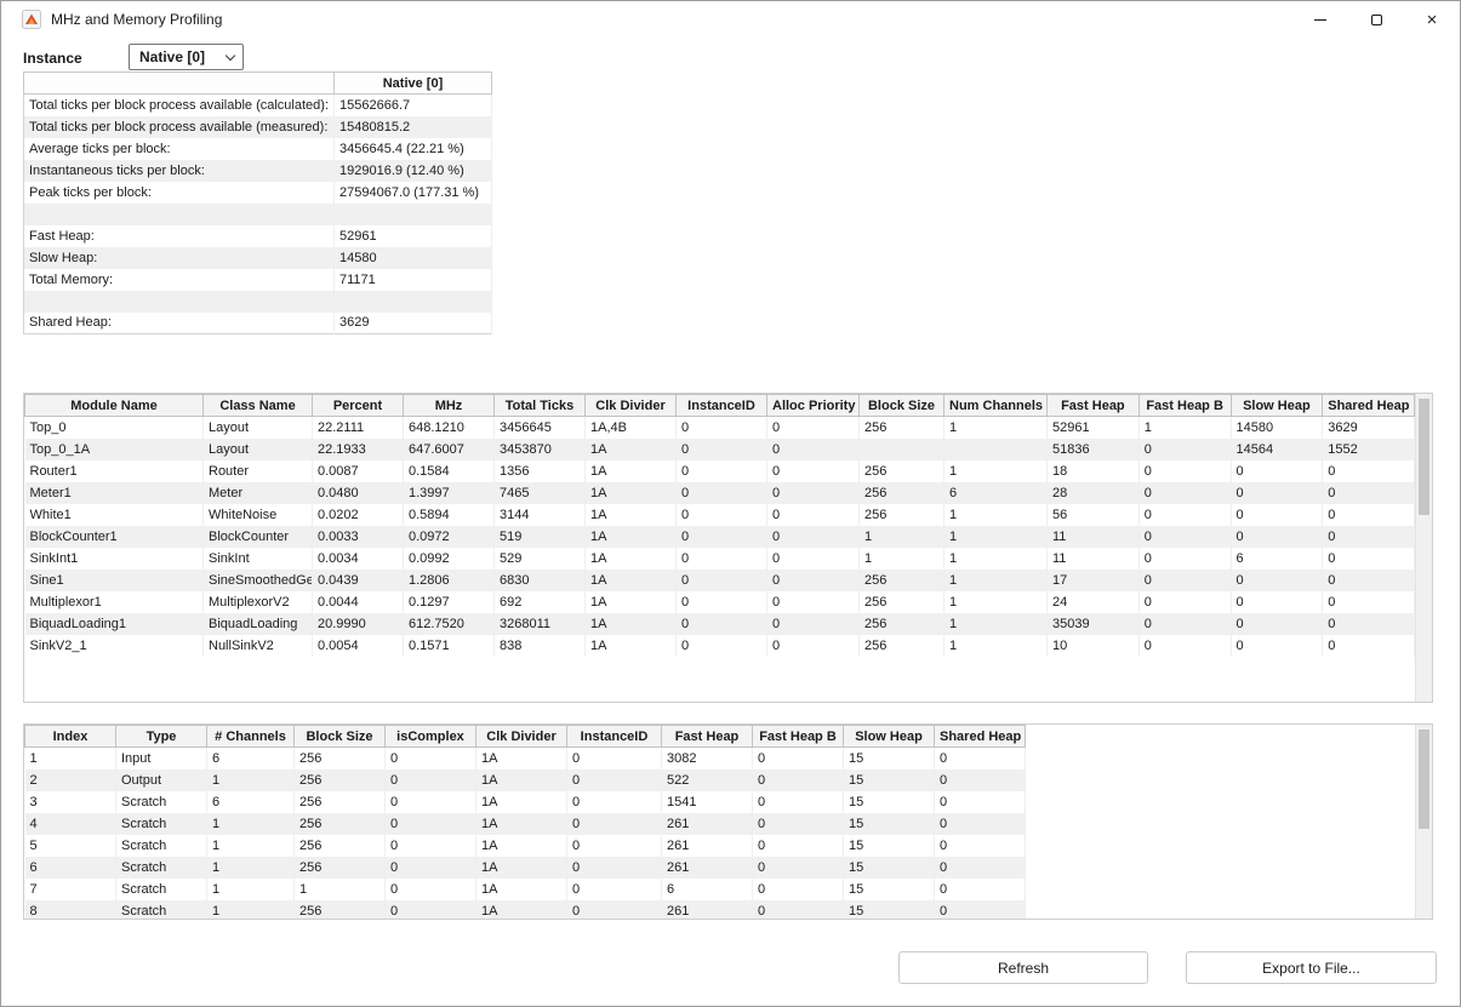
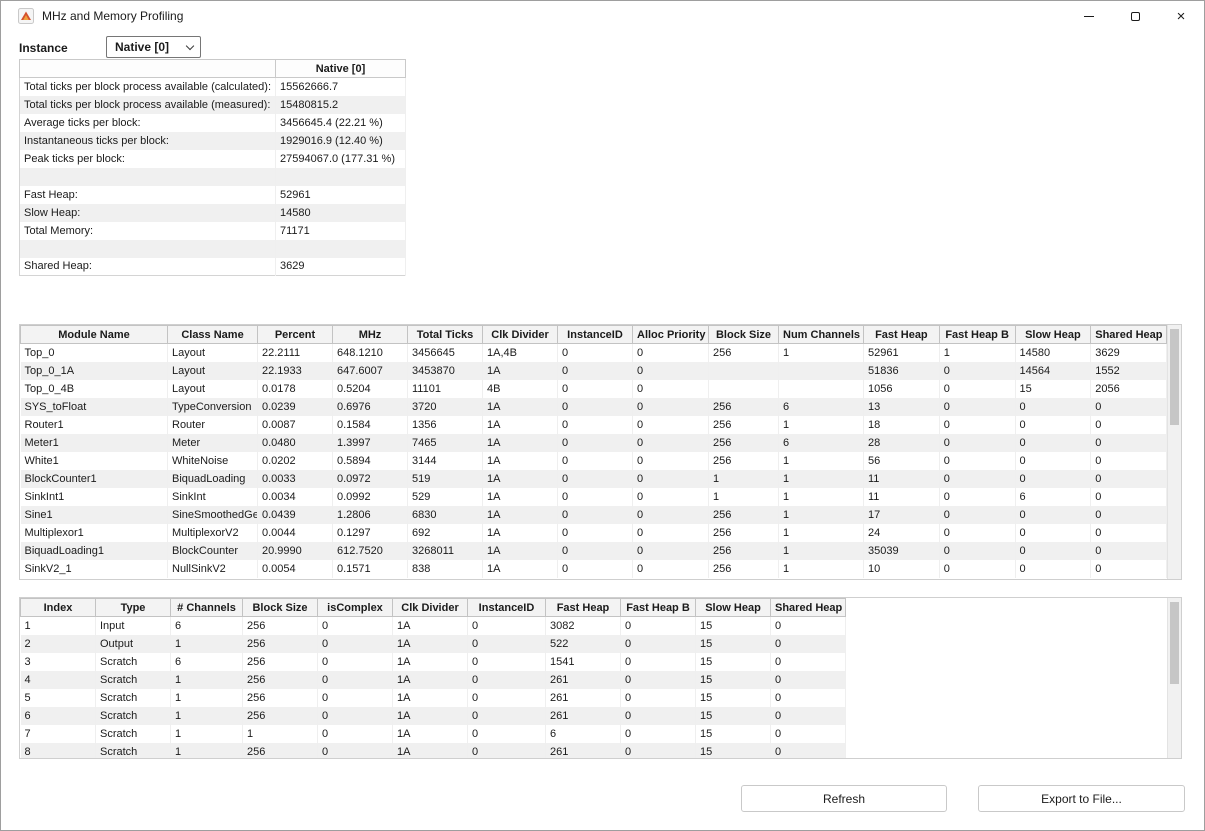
  MHz and Memory Profiling
  ×
  Instance
  Native [0]
  	Native [0]
  Total ticks per block process available (calculated):	15562666.7
  Total ticks per block process available (measured):	15480815.2
  Average ticks per block:	3456645.4 (22.21 %)
  Instantaneous ticks per block:	1929016.9 (12.40 %)
  Peak ticks per block:	27594067.0 (177.31 %)
  Fast Heap:	52961
  Slow Heap:	14580
  Total Memory:	71171
  Shared Heap:	3629
  Module Name	Class Name	Percent	MHz	Total Ticks	Clk Divider	InstanceID	Alloc Priority	Block Size	Num Channels	Fast Heap	Fast Heap B	Slow Heap	Shared Heap
  Top_0	Layout	22.2111	648.1210	3456645	1A,4B	0	0	256	1	52961	1	14580	3629
  Top_0_1A	Layout	22.1933	647.6007	3453870	1A	0	0			51836	0	14564	1552
+ Top_0_4B	Layout	0.0178	0.5204	11101	4B	0	0			1056	0	15	2056
+ SYS_toFloat	TypeConversion	0.0239	0.6976	3720	1A	0	0	256	6	13	0	0	0
  Router1	Router	0.0087	0.1584	1356	1A	0	0	256	1	18	0	0	0
  Meter1	Meter	0.0480	1.3997	7465	1A	0	0	256	6	28	0	0	0
  White1	WhiteNoise	0.0202	0.5894	3144	1A	0	0	256	1	56	0	0	0
- BlockCounter1	BlockCounter	0.0033	0.0972	519	1A	0	0	1	1	11	0	0	0
+ BlockCounter1	BiquadLoading	0.0033	0.0972	519	1A	0	0	1	1	11	0	0	0
  SinkInt1	SinkInt	0.0034	0.0992	529	1A	0	0	1	1	11	0	6	0
  Sine1	SineSmoothedGe	0.0439	1.2806	6830	1A	0	0	256	1	17	0	0	0
  Multiplexor1	MultiplexorV2	0.0044	0.1297	692	1A	0	0	256	1	24	0	0	0
- BiquadLoading1	BiquadLoading	20.9990	612.7520	3268011	1A	0	0	256	1	35039	0	0	0
+ BiquadLoading1	BlockCounter	20.9990	612.7520	3268011	1A	0	0	256	1	35039	0	0	0
  SinkV2_1	NullSinkV2	0.0054	0.1571	838	1A	0	0	256	1	10	0	0	0
  Index	Type	# Channels	Block Size	isComplex	Clk Divider	InstanceID	Fast Heap	Fast Heap B	Slow Heap	Shared Heap
  1	Input	6	256	0	1A	0	3082	0	15	0
  2	Output	1	256	0	1A	0	522	0	15	0
  3	Scratch	6	256	0	1A	0	1541	0	15	0
  4	Scratch	1	256	0	1A	0	261	0	15	0
  5	Scratch	1	256	0	1A	0	261	0	15	0
  6	Scratch	1	256	0	1A	0	261	0	15	0
  7	Scratch	1	1	0	1A	0	6	0	15	0
  8	Scratch	1	256	0	1A	0	261	0	15	0
  Refresh
  Export to File...
